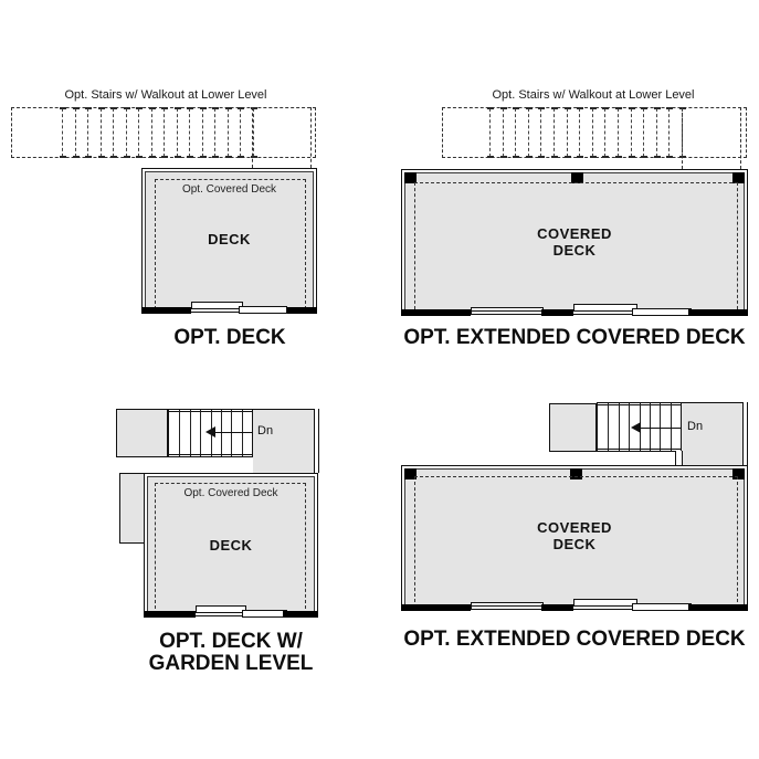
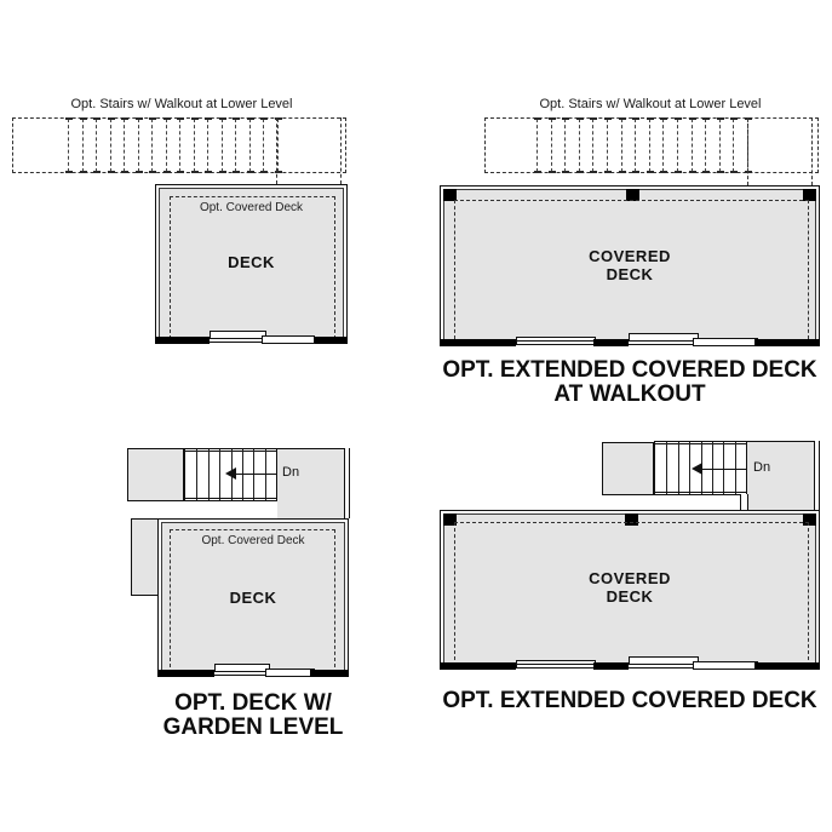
  Opt. Stairs w/ Walkout at Lower Level
  Opt. Covered Deck
  DECK
- OPT. DECK
  Opt. Stairs w/ Walkout at Lower Level
  COVERED
  DECK
  OPT. EXTENDED COVERED DECK
+ AT WALKOUT
  Dn
  Opt. Covered Deck
  DECK
  OPT. DECK W/
  GARDEN LEVEL
  Dn
  COVERED
  DECK
  OPT. EXTENDED COVERED DECK
